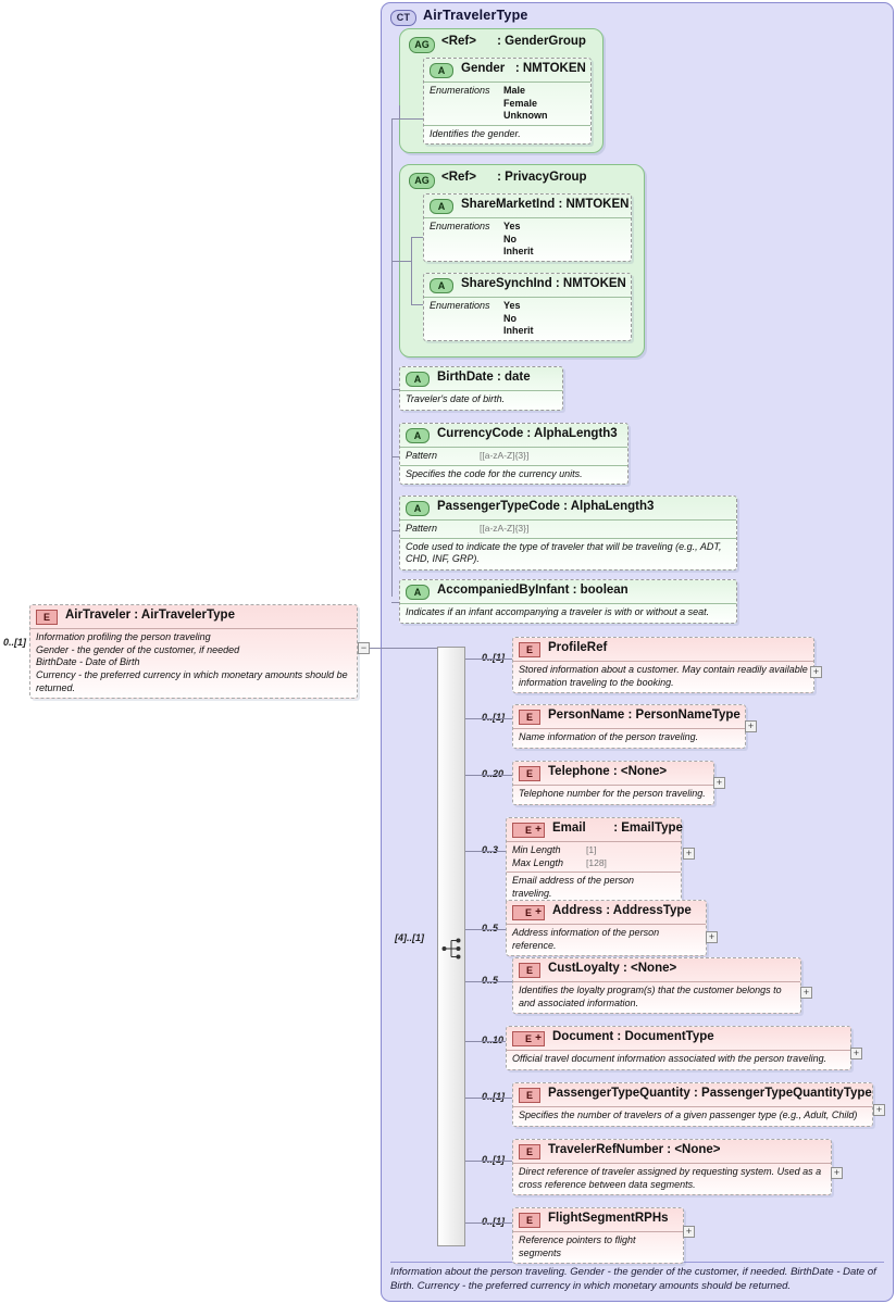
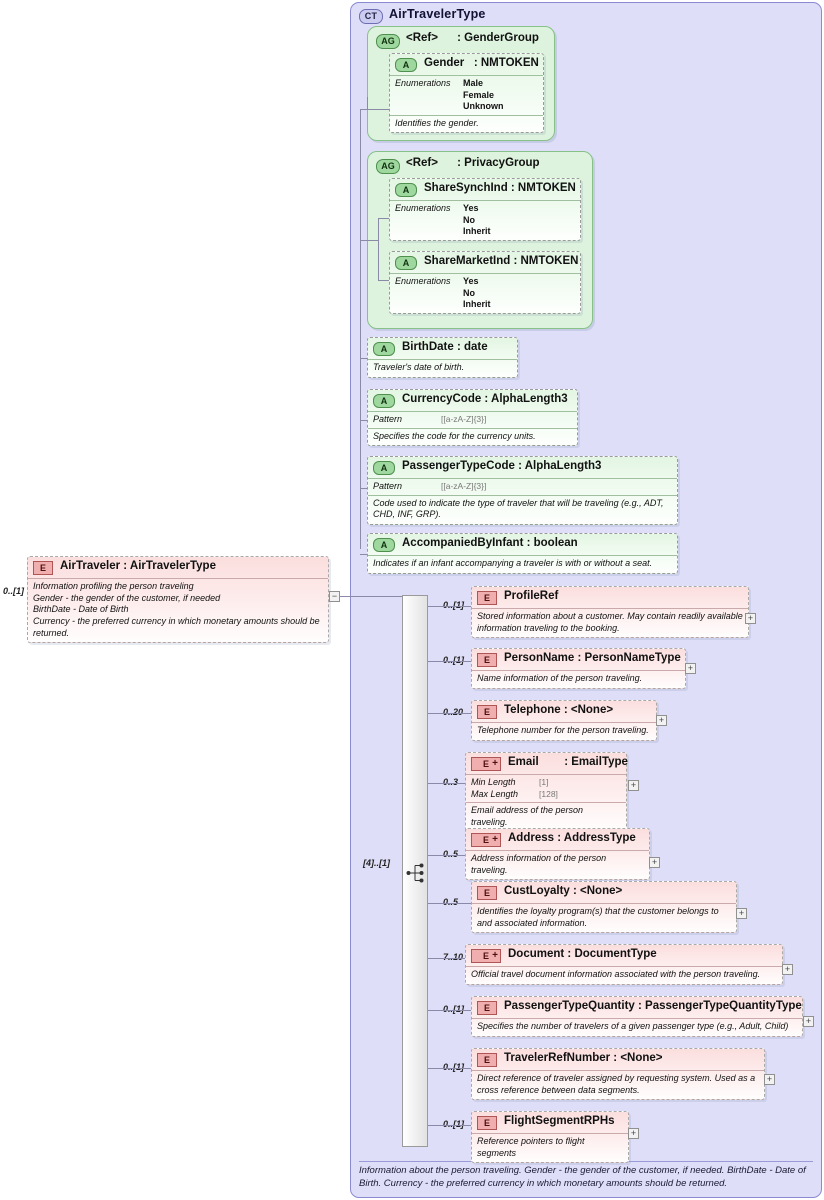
  CT
  AirTravelerType
  Information about the person traveling. Gender - the gender of the customer, if needed. BirthDate - Date of Birth. Currency - the preferred currency in which monetary amounts should be returned.
  AG
  <Ref> : GenderGroup
  A
  Gender : NMTOKEN
  Enumerations
  Male
  Female
  Unknown
  Identifies the gender.
  AG
  <Ref> : PrivacyGroup
  A
- ShareMarketInd : NMTOKEN
+ ShareSynchInd : NMTOKEN
  Enumerations
  Yes
  No
  Inherit
  A
- ShareSynchInd : NMTOKEN
+ ShareMarketInd : NMTOKEN
  Enumerations
  Yes
  No
  Inherit
  A
  BirthDate : date
  Traveler's date of birth.
  A
  CurrencyCode : AlphaLength3
  Pattern
  [[a-zA-Z]{3}]
  Specifies the code for the currency units.
  A
  PassengerTypeCode : AlphaLength3
  Pattern
  [[a-zA-Z]{3}]
  Code used to indicate the type of traveler that will be traveling (e.g., ADT, CHD, INF, GRP).
  A
  AccompaniedByInfant : boolean
  Indicates if an infant accompanying a traveler is with or without a seat.
  0..[1]
  E
  AirTraveler : AirTravelerType
  Information profiling the person traveling
  Gender - the gender of the customer, if needed
  BirthDate - Date of Birth
  Currency - the preferred currency in which monetary amounts should be
  returned.
  −
  [4]..[1]
  0..[1]
  E
  ProfileRef
  Stored information about a customer. May contain readily available information traveling to the booking.
  +
  0..[1]
  E
  PersonName : PersonNameType
  Name information of the person traveling.
  +
  0..20
  E
  Telephone : <None>
  Telephone number for the person traveling.
  +
  0..3
  E
  +
  Email : EmailType
  Min Length
  [1]
  Max Length
  [128]
  Email address of the person traveling.
  +
  0..5
  E
  +
  Address : AddressType
- Address information of the person reference.
+ Address information of the person traveling.
  +
  0..5
  E
  CustLoyalty : <None>
  Identifies the loyalty program(s) that the customer belongs to and associated information.
  +
- 0..10
+ 7..10
  E
  +
  Document : DocumentType
  Official travel document information associated with the person traveling.
  +
  0..[1]
  E
  PassengerTypeQuantity : PassengerTypeQuantityType
  Specifies the number of travelers of a given passenger type (e.g., Adult, Child)
  +
  0..[1]
  E
  TravelerRefNumber : <None>
  Direct reference of traveler assigned by requesting system. Used as a cross reference between data segments.
  +
  0..[1]
  E
  FlightSegmentRPHs
  Reference pointers to flight segments
  +
